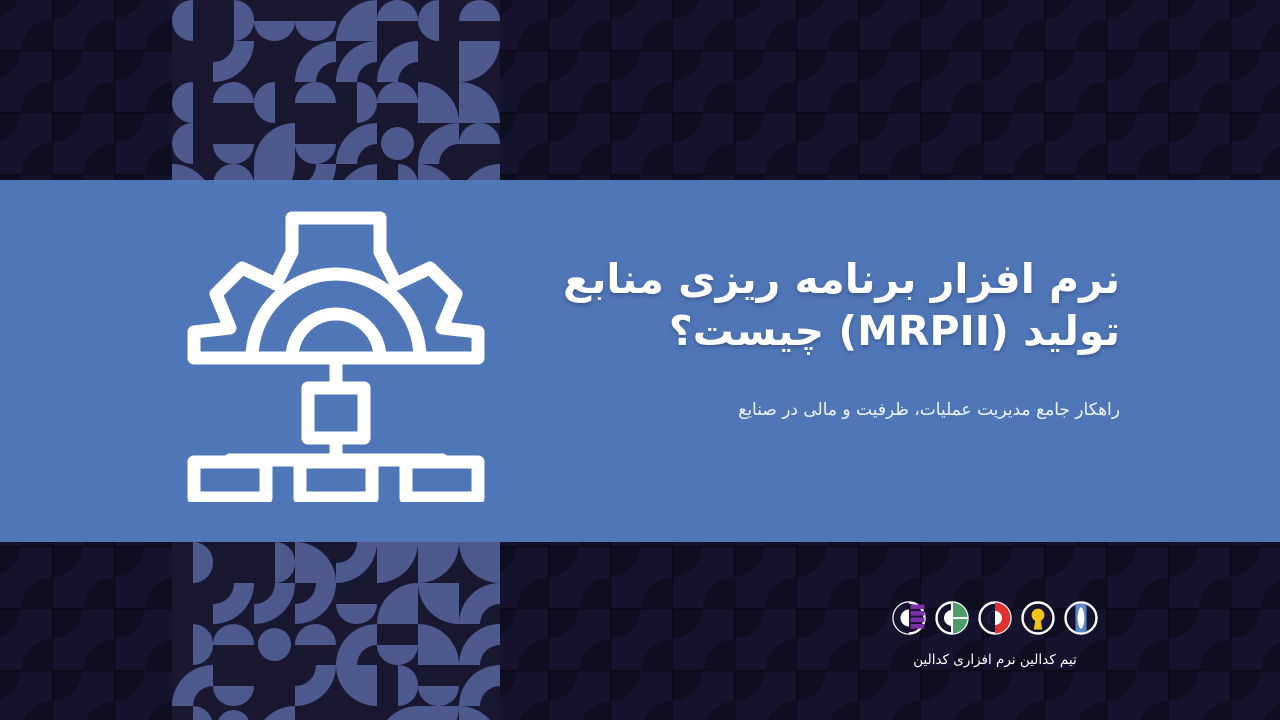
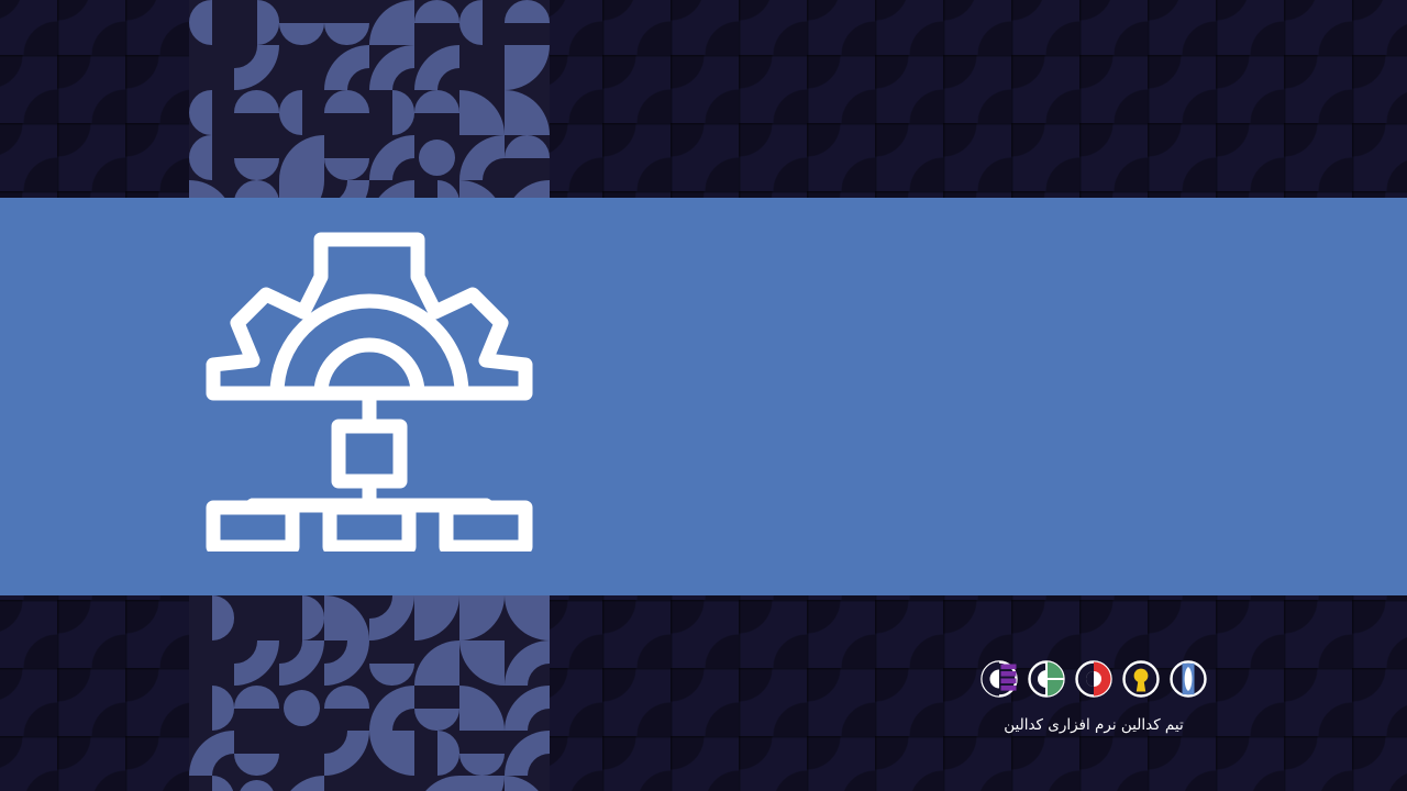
- نرم افزار برنامه ریزی منابع
- تولید (MRPII) چیست؟
- راهکار جامع مدیریت عملیات، ظرفیت و مالی در صنایع
  تیم کدالین نرم افزاری کدالین
